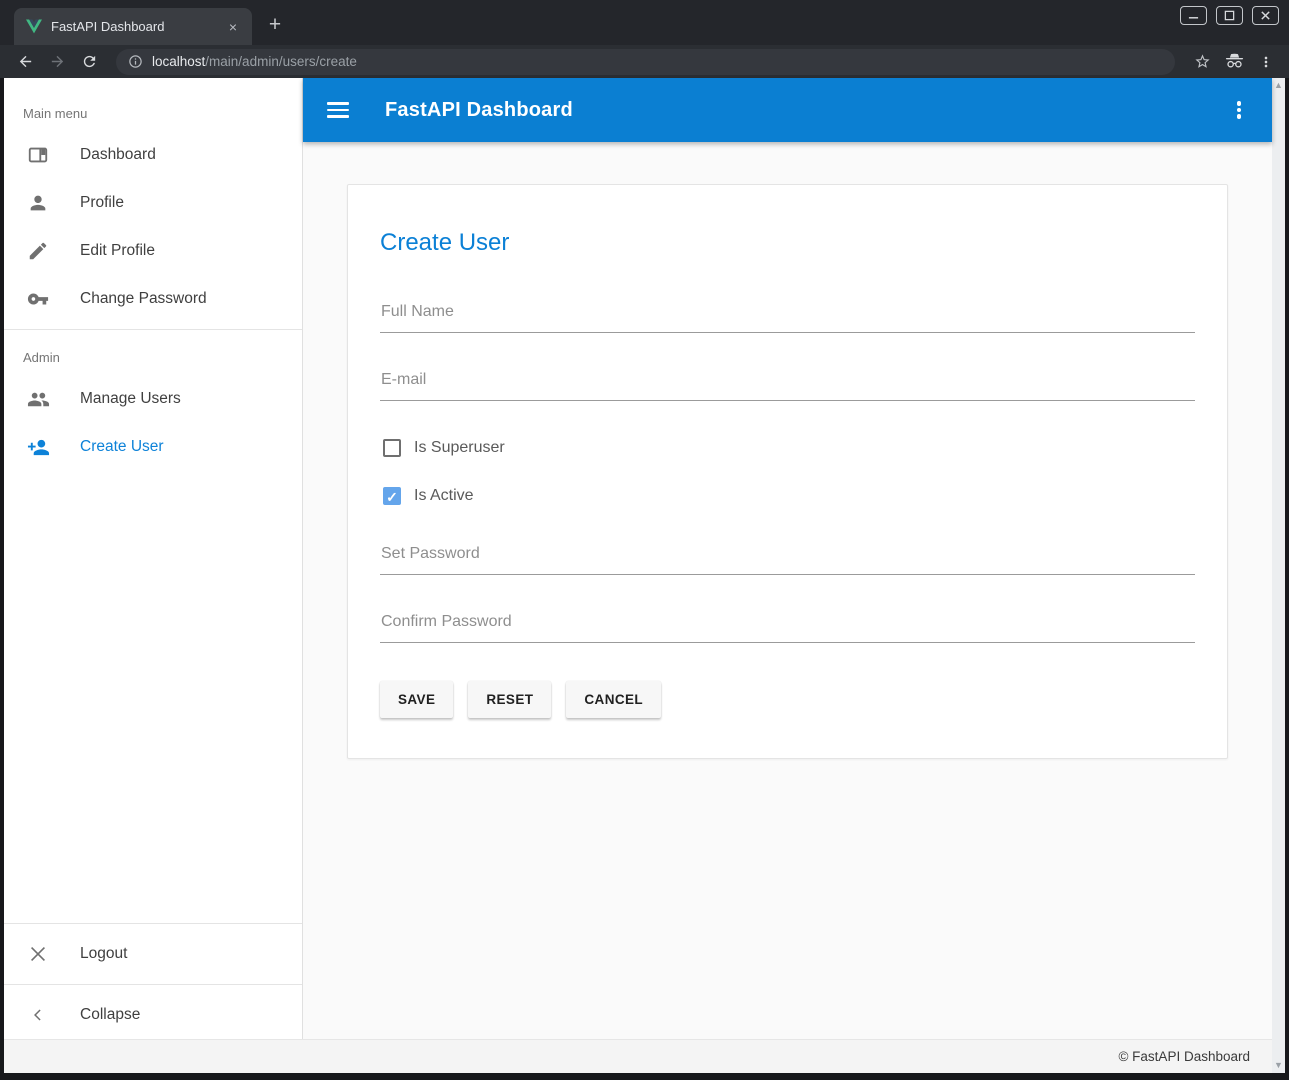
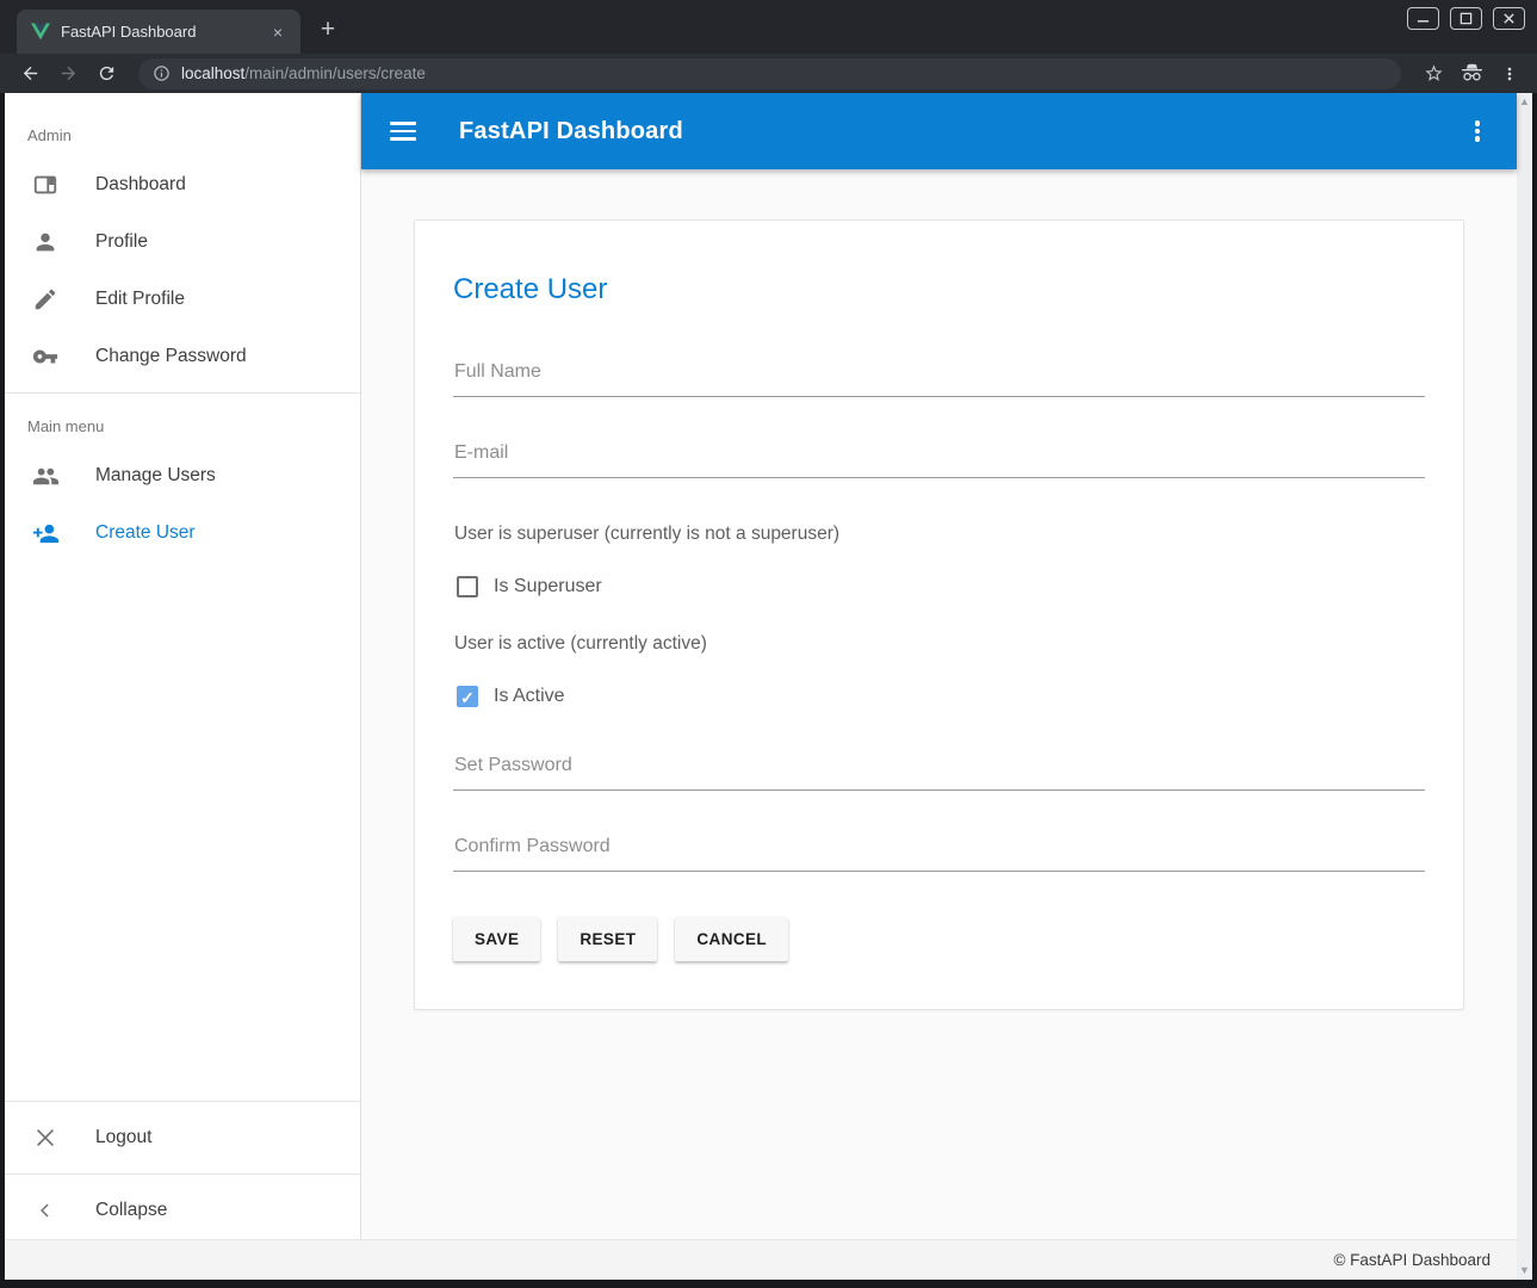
  FastAPI Dashboard
  ×
  +
  localhost/main/admin/users/create
- Main menu
+ Admin
  Dashboard
  Profile
  Edit Profile
  Change Password
- Admin
+ Main menu
  Manage Users
  Create User
  Logout
  Collapse
  FastAPI Dashboard
  Create User
  Full Name
  E-mail
+ User is superuser (currently is not a superuser)
  Is Superuser
+ User is active (currently active)
  ✓
  Is Active
  Set Password
  Confirm Password
  SAVE
  RESET
  CANCEL
  © FastAPI Dashboard
  ▲
  ▼
